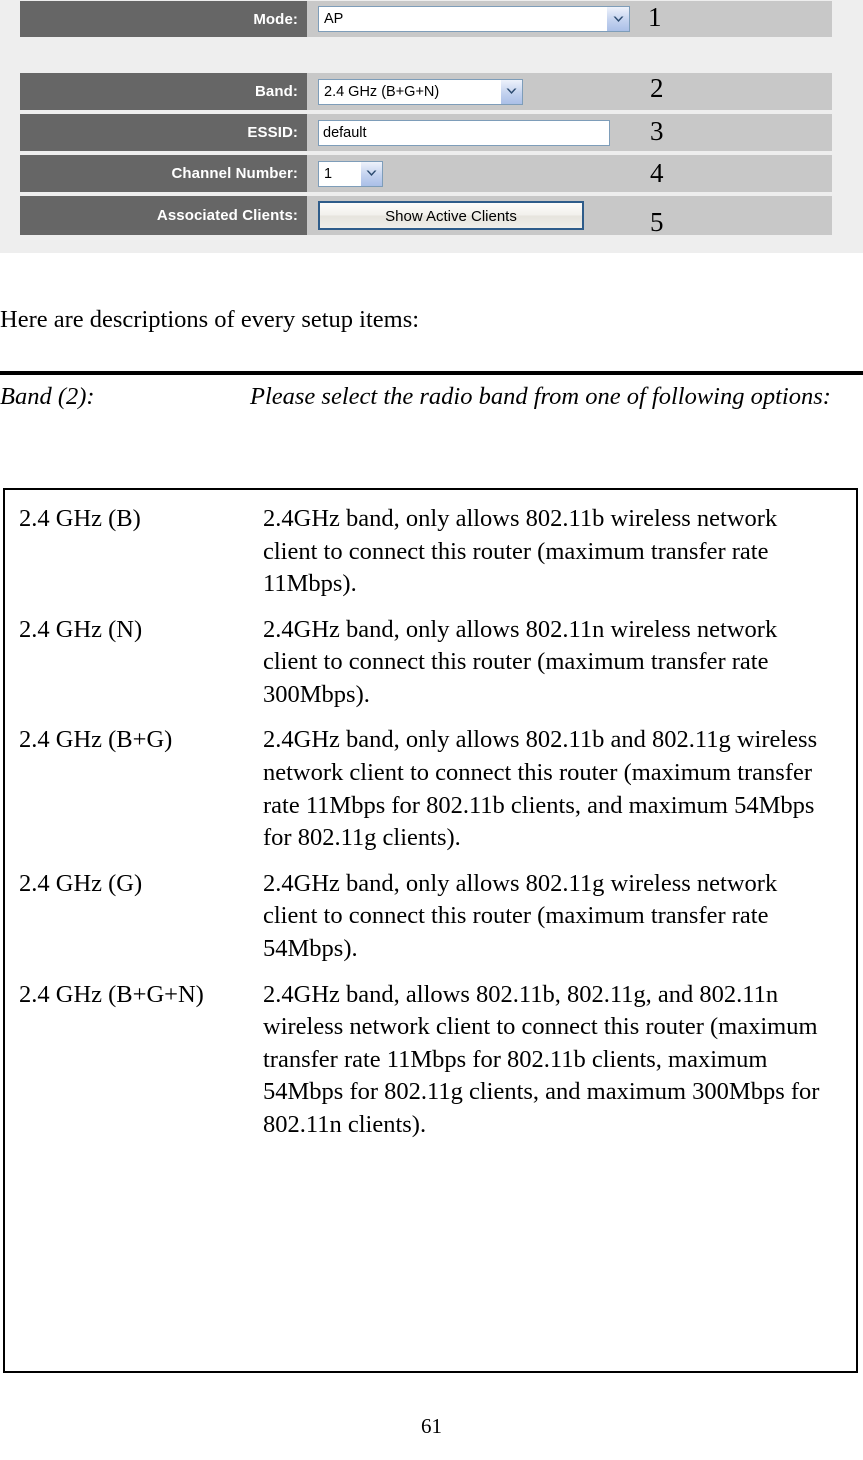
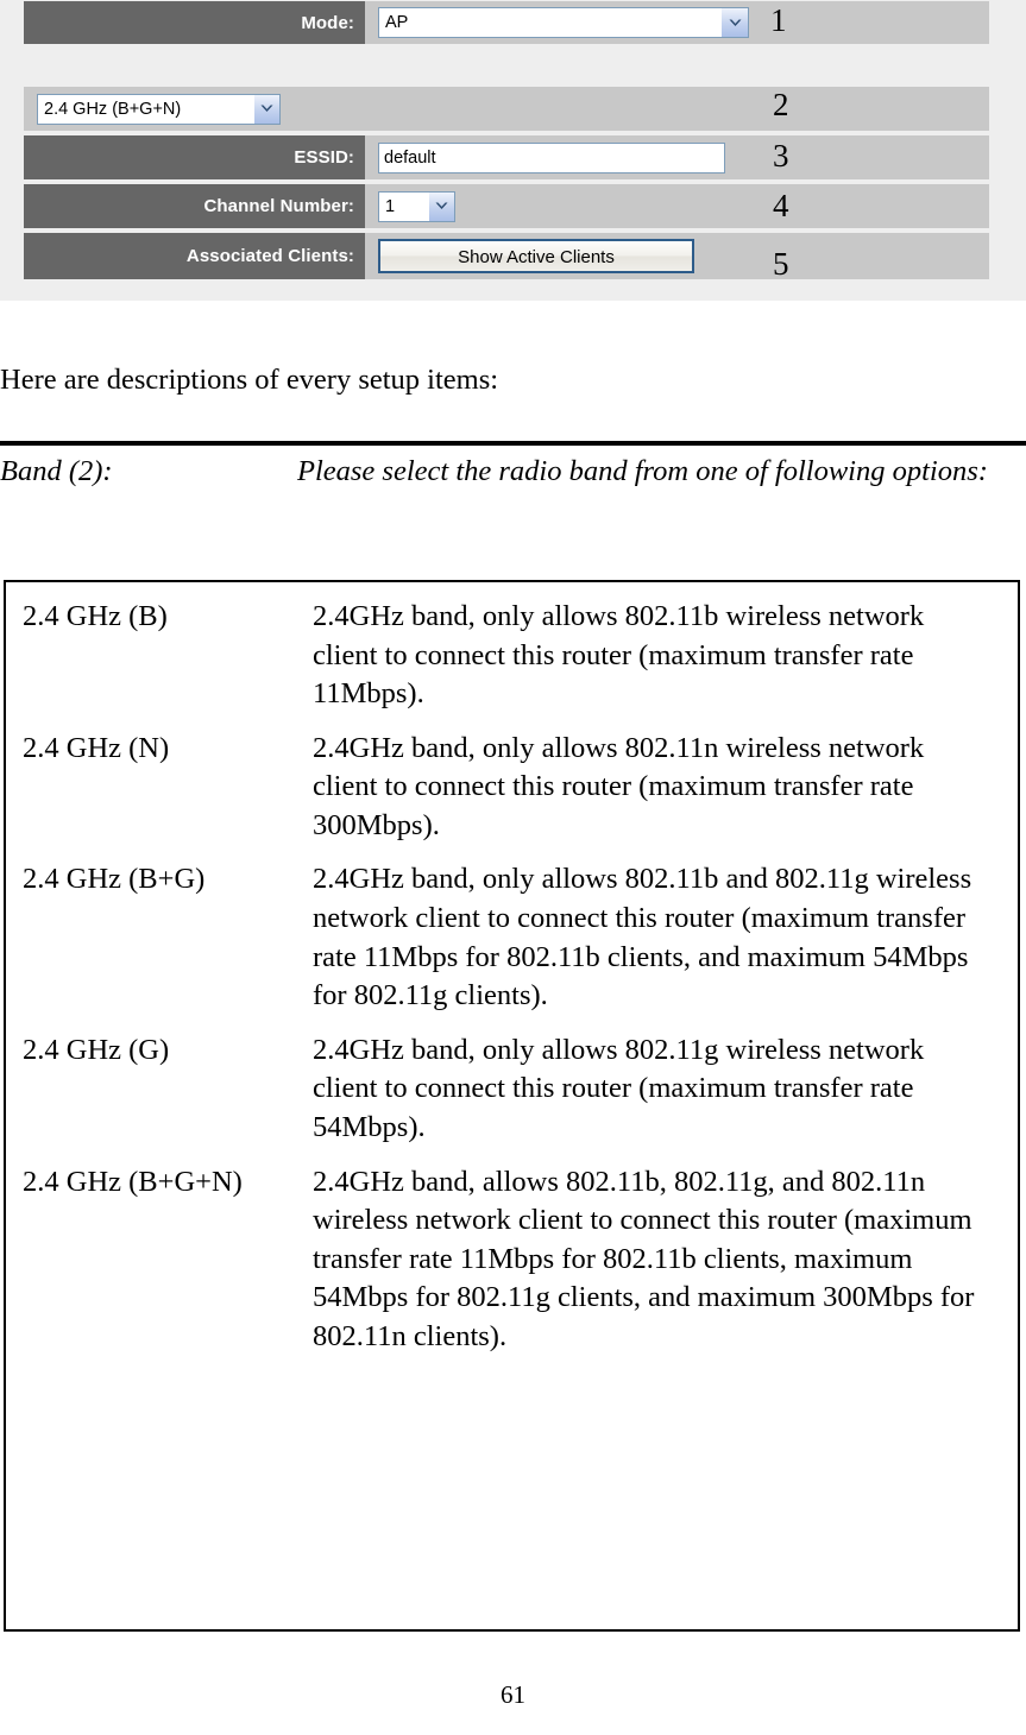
  Mode:
  AP
- Band:
  2.4 GHz (B+G+N)
  ESSID:
  default
  Channel Number:
  1
  Associated Clients:
  Show Active Clients
  1
  2
  3
  4
  5
  Here are descriptions of every setup items:
  Band (2):
  Please select the radio band from one of following options:
  2.4 GHz (B)
  2.4GHz band, only allows 802.11b wireless network client to connect this router (maximum transfer rate 11Mbps).
  2.4 GHz (N)
  2.4GHz band, only allows 802.11n wireless network client to connect this router (maximum transfer rate 300Mbps).
  2.4 GHz (B+G)
  2.4GHz band, only allows 802.11b and 802.11g wireless network client to connect this router (maximum transfer rate 11Mbps for 802.11b clients, and maximum 54Mbps for 802.11g clients).
  2.4 GHz (G)
  2.4GHz band, only allows 802.11g wireless network client to connect this router (maximum transfer rate 54Mbps).
  2.4 GHz (B+G+N)
  2.4GHz band, allows 802.11b, 802.11g, and 802.11n wireless network client to connect this router (maximum transfer rate 11Mbps for 802.11b clients, maximum 54Mbps for 802.11g clients, and maximum 300Mbps for 802.11n clients).
  61
